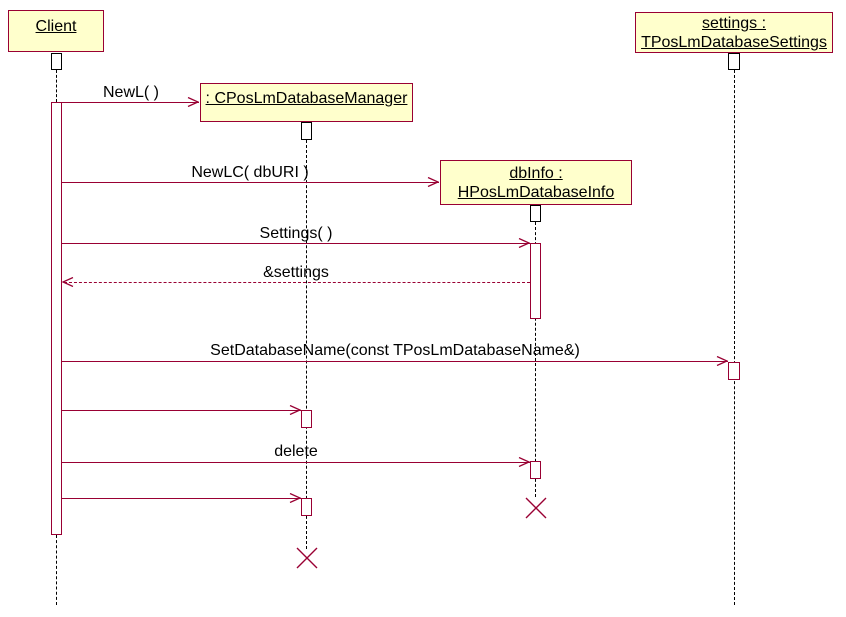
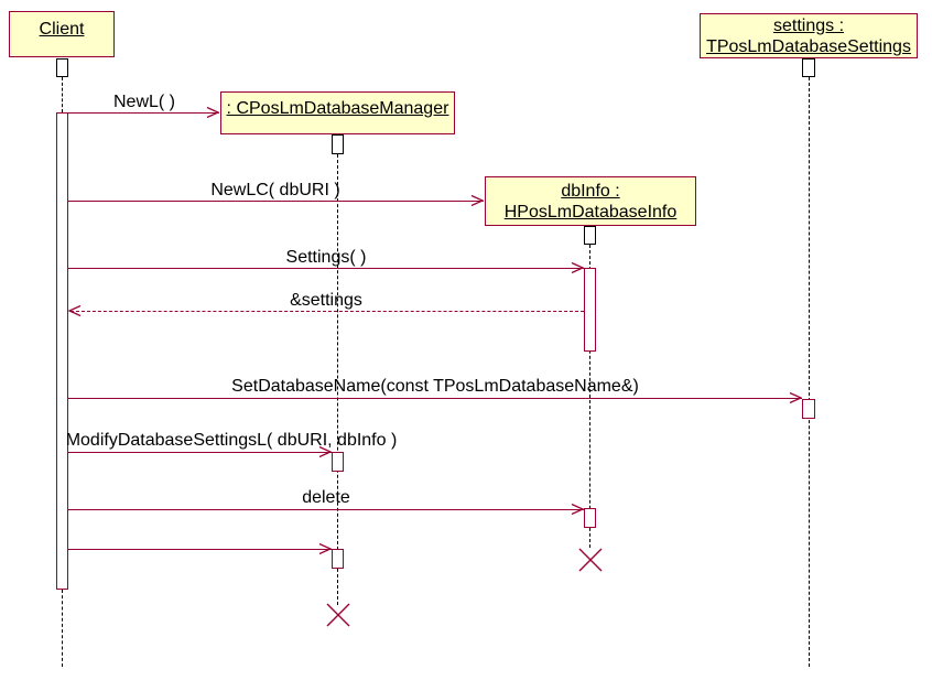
  Client
  : CPosLmDatabaseManager
  dbInfo :
  HPosLmDatabaseInfo
  settings :
  TPosLmDatabaseSettings
  NewL( )
  NewLC( dbURI )
  Settings( )
  &settings
  SetDatabaseName(const TPosLmDatabaseName&)
+ ModifyDatabaseSettingsL( dbURI, dbInfo )
  delete
